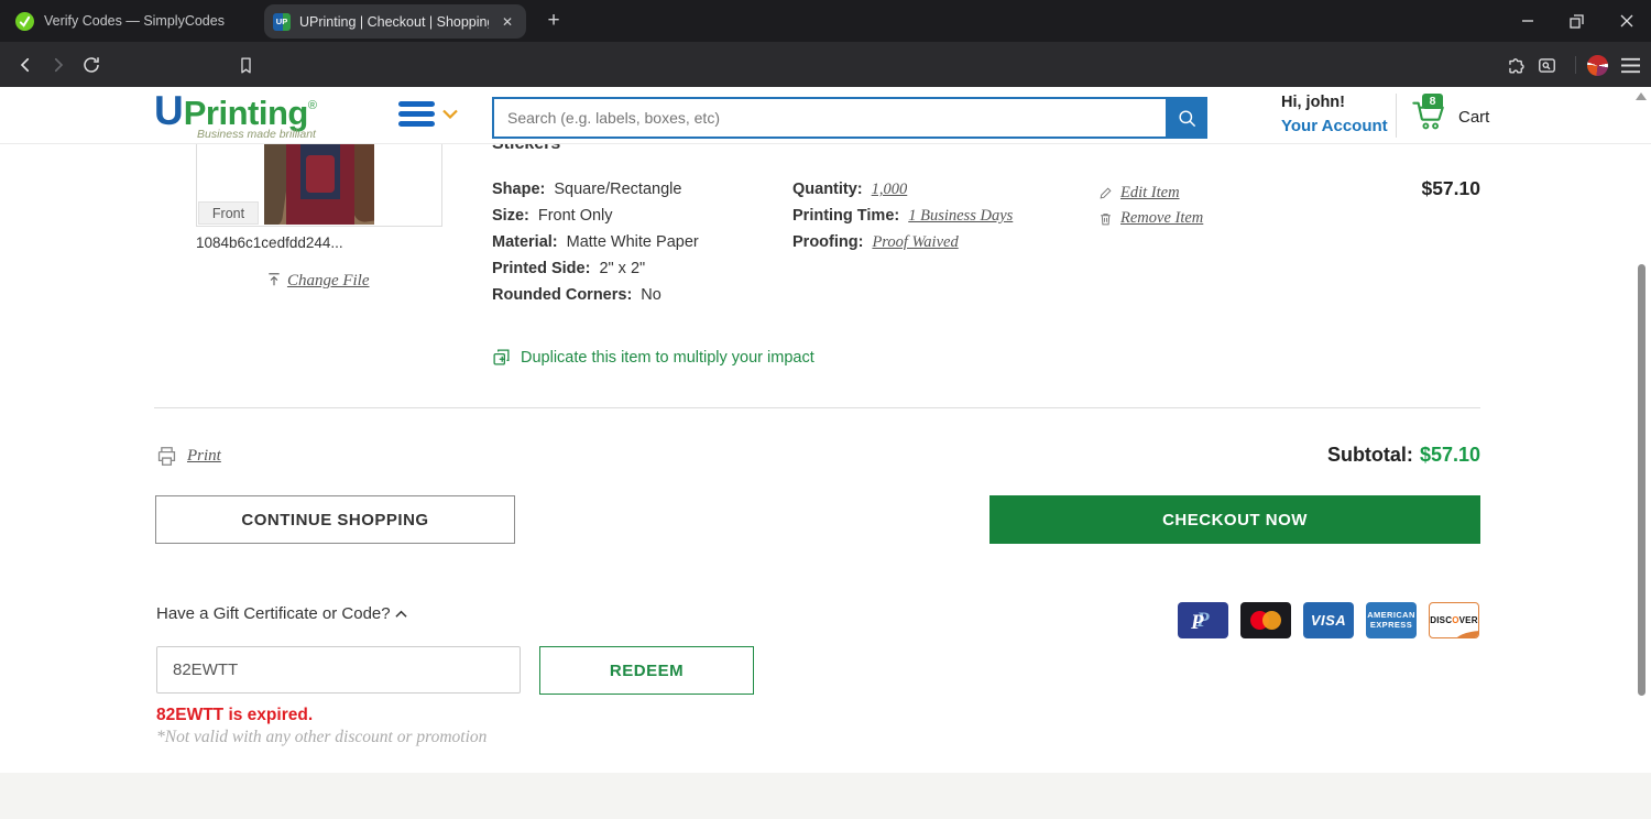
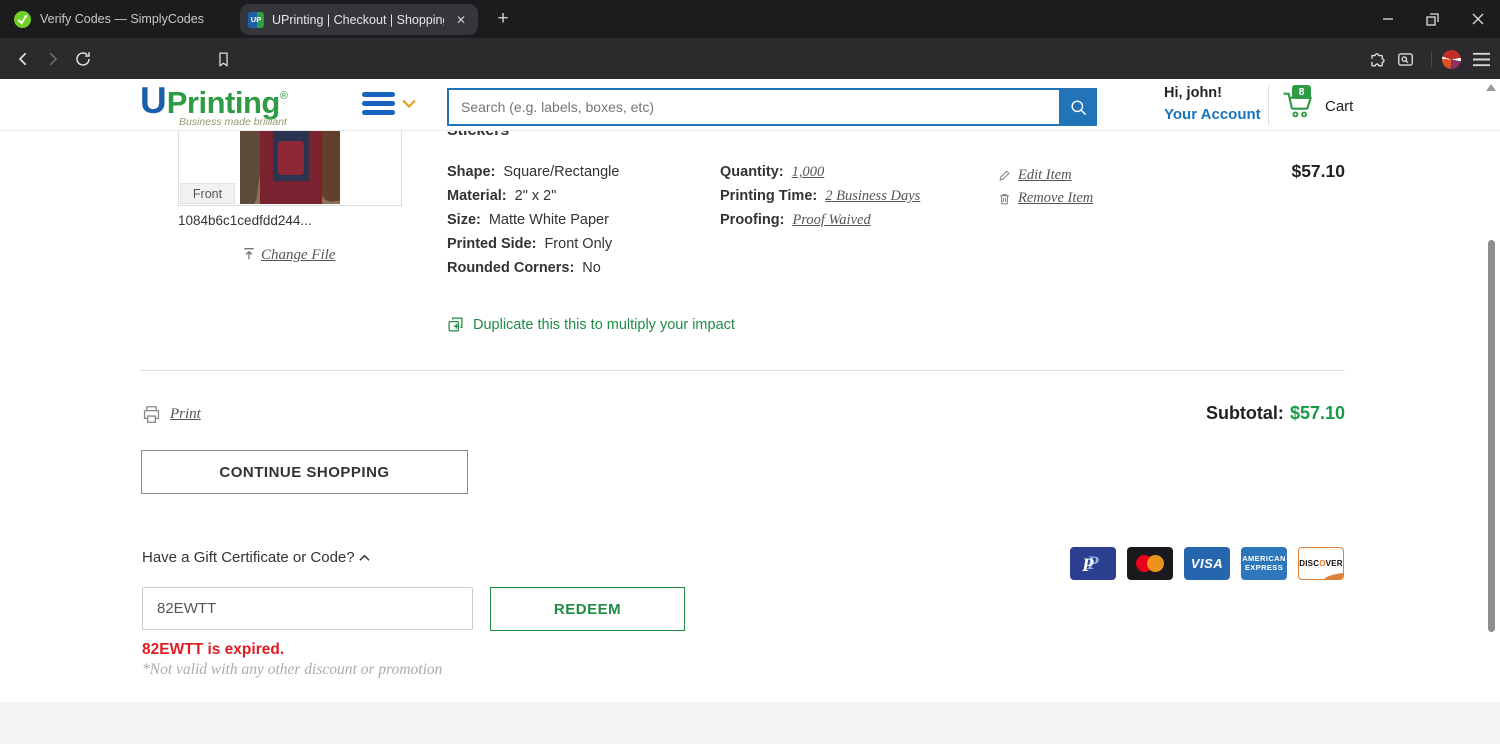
  Verify Codes — SimplyCodes
  UP
  UPrinting | Checkout | Shoppin
  ✕
  +
  Front
  1084b6c1cedfdd244...
  Change File
  Shape:
  Square/Rectangle
- Size:
+ Material:
- Front Only
+ 2" x 2"
- Material:
+ Size:
  Matte White Paper
  Printed Side:
- 2" x 2"
+ Front Only
  Rounded Corners:
  No
  Quantity:
  1,000
  Printing Time:
- 1 Business Days
+ 2 Business Days
  Proofing:
  Proof Waived
  Edit Item
  Remove Item
  $57.10
- Duplicate this item to multiply your impact
+ Duplicate this this to multiply your impact
  Print
  Subtotal: $57.10
  CONTINUE SHOPPING
- CHECKOUT NOW
  Have a Gift Certificate or Code?
  P
  P
  VISA
  AMERICAN
  EXPRESS
  DISCOVER
  82EWTT
  REDEEM
  82EWTT is expired.
  *Not valid with any other discount or promotion
  UPrinting®
  Business made brilliant
  Search (e.g. labels, boxes, etc)
  Hi, john!
  Your Account
  8
  Cart
